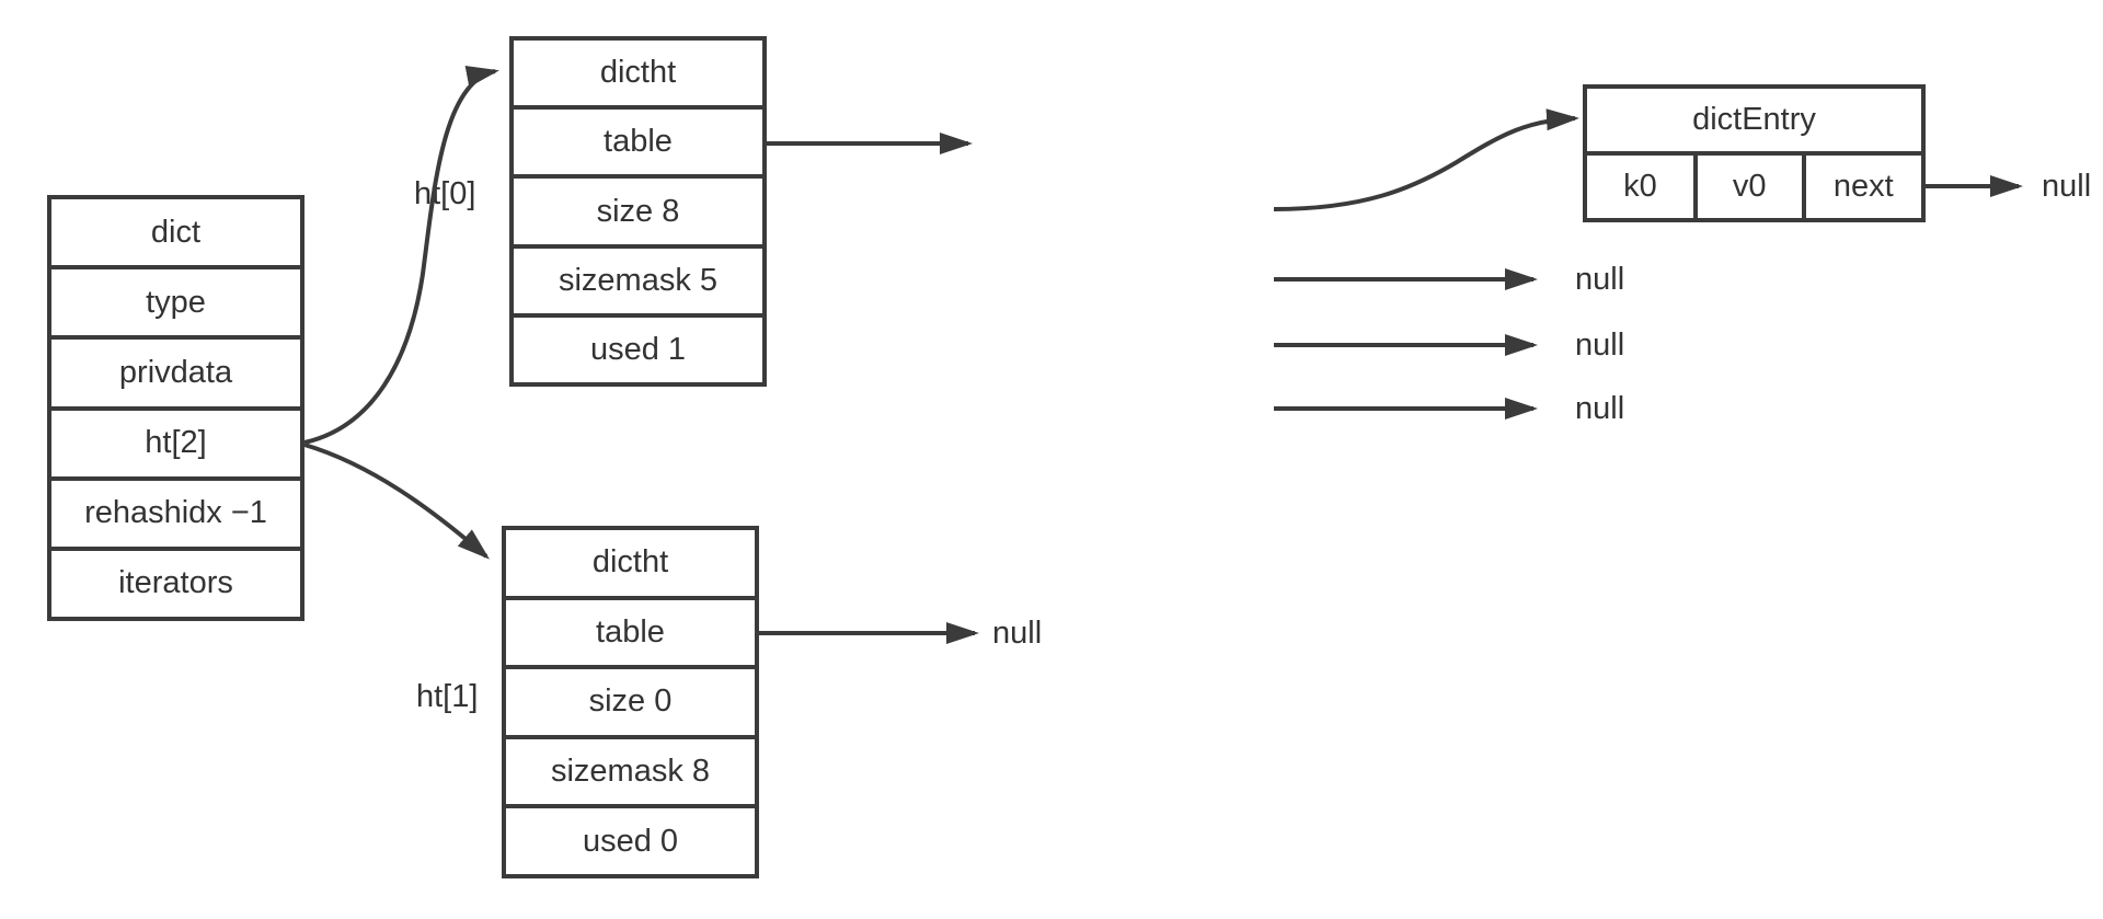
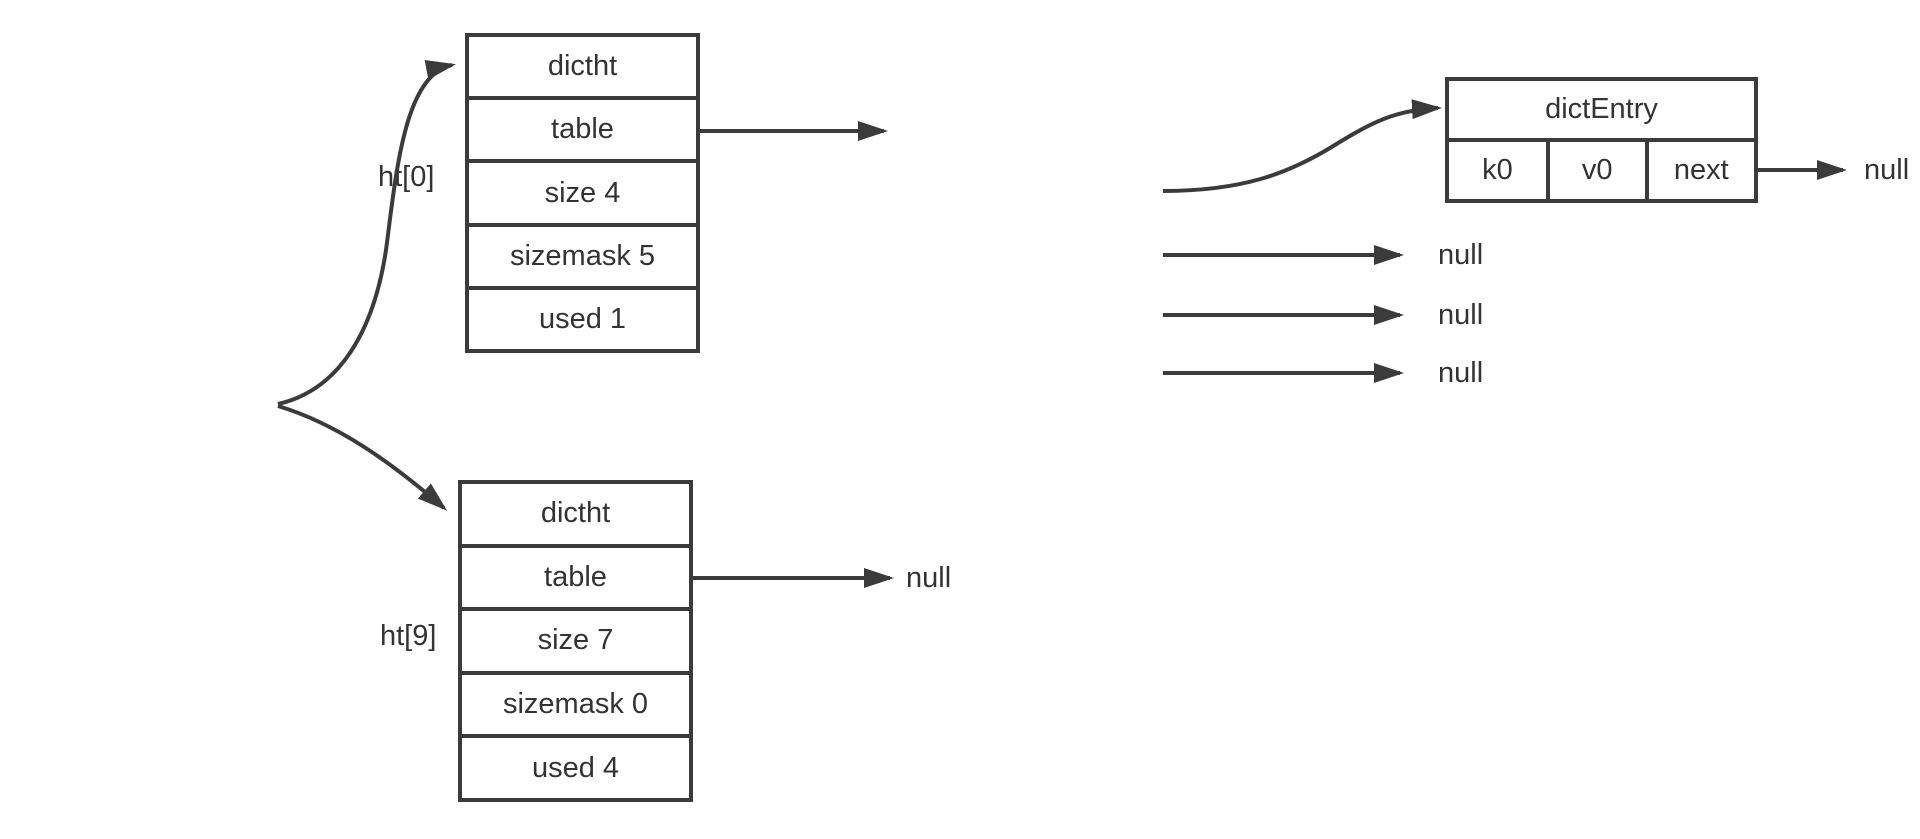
- dict
- type
- privdata
- ht[2]
- rehashidx −1
- iterators
  dictht
  table
- size 8
+ size 4
  sizemask 5
  used 1
  dictht
  table
- size 0
+ size 7
- sizemask 8
+ sizemask 0
- used 0
+ used 4
  dictEntry
  k0
  v0
  next
  ht[0]
- ht[1]
+ ht[9]
  null
  null
  null
  null
  null
